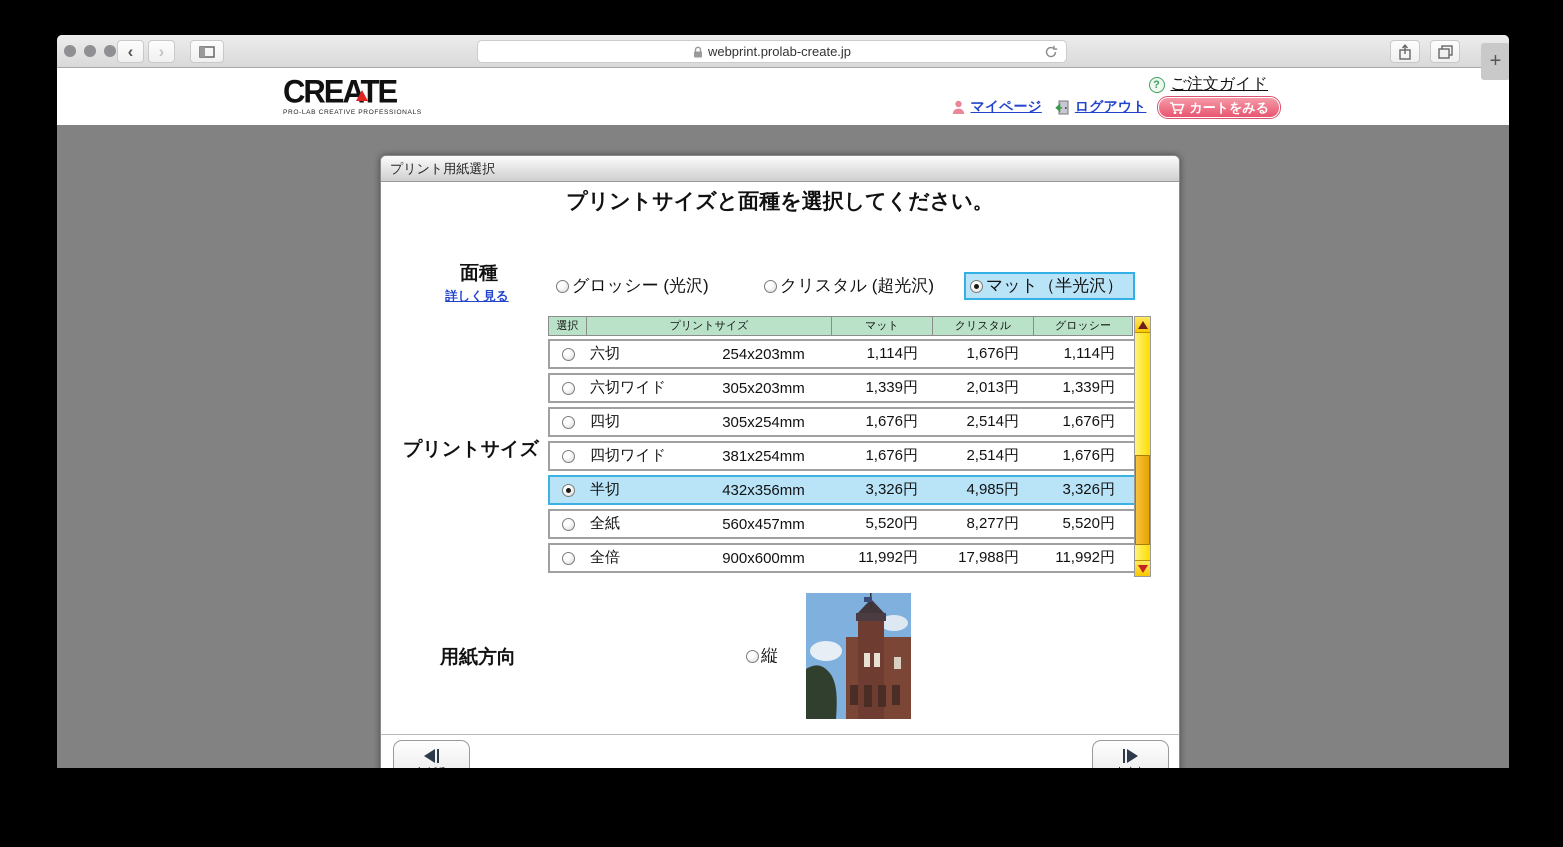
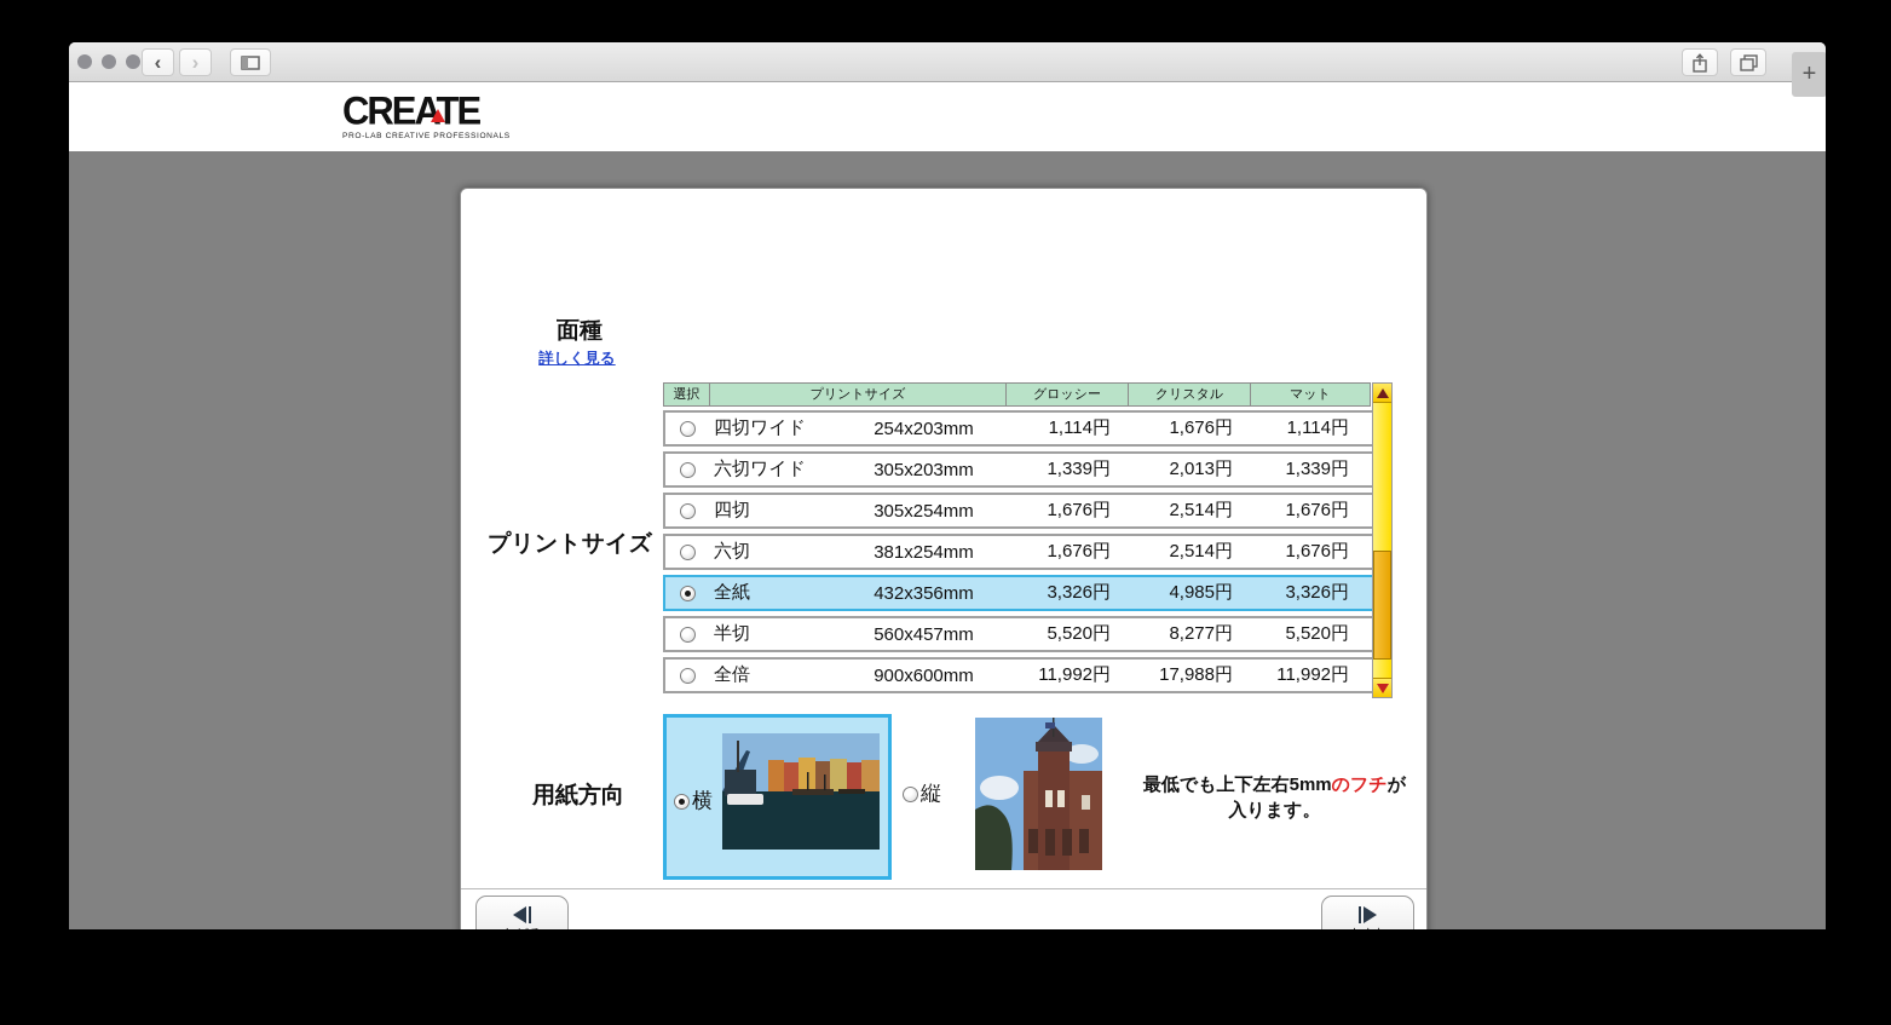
  ‹
  ›
- webprint.prolab-create.jp
  +
  CREATE
- ?
- ご注文ガイド
- マイページ
- ログアウト
- カートをみる
- プリント用紙選択
- プリントサイズと面種を選択してください。
  面種
  詳しく見る
- グロッシー (光沢)
- クリスタル (超光沢)
- マット（半光沢）
  プリントサイズ
  選択
  プリントサイズ
- マット
+ グロッシー
  クリスタル
- グロッシー
+ マット
- 六切
+ 四切ワイド
  254x203mm
  1,114円
  1,676円
  1,114円
  六切ワイド
  305x203mm
  1,339円
  2,013円
  1,339円
  四切
  305x254mm
  1,676円
  2,514円
  1,676円
- 四切ワイド
+ 六切
  381x254mm
  1,676円
  2,514円
  1,676円
- 半切
+ 全紙
  432x356mm
  3,326円
  4,985円
  3,326円
- 全紙
+ 半切
  560x457mm
  5,520円
  8,277円
  5,520円
  全倍
  900x600mm
  11,992円
  17,988円
  11,992円
  用紙方向
+ 横
  縦
+ 最低でも上下左右5mmのフチが
+ 入ります。
